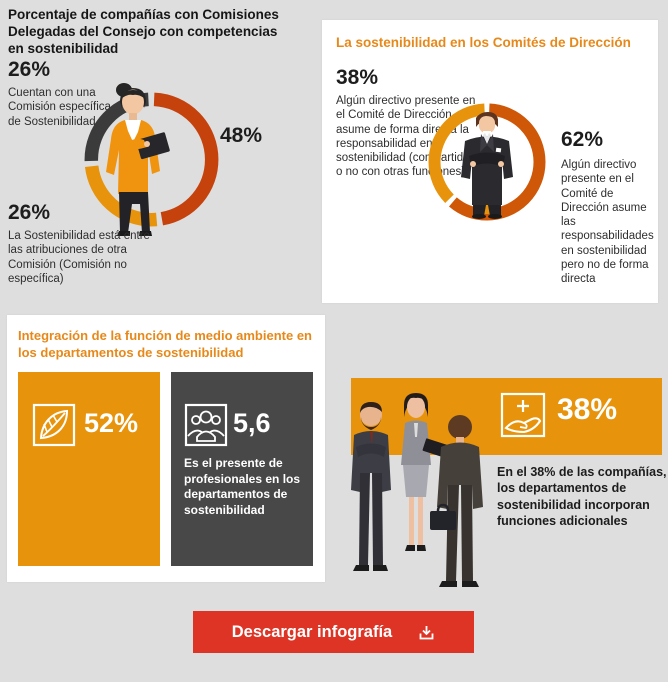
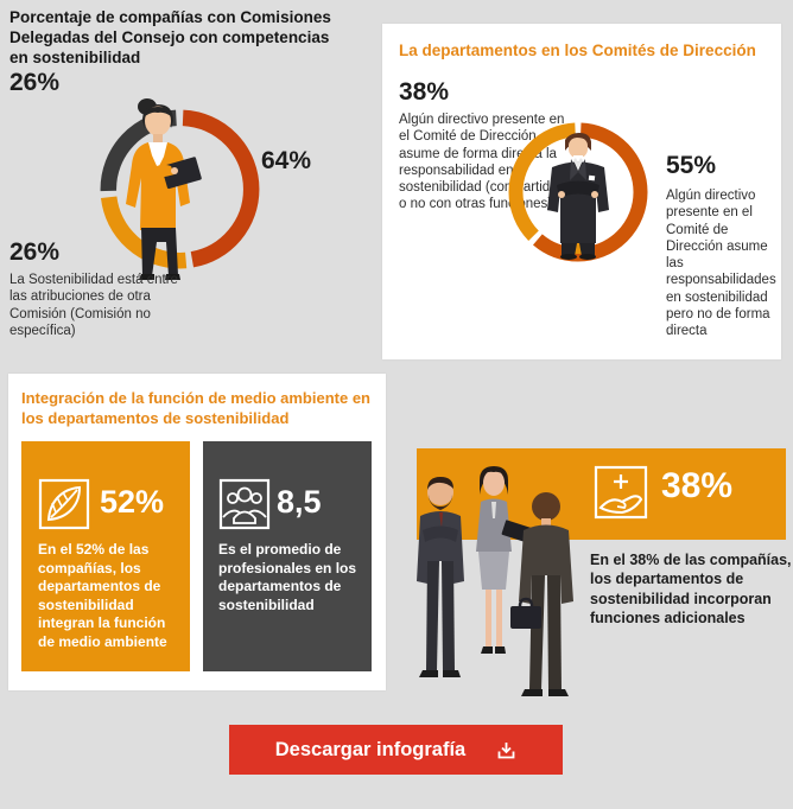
  Porcentaje de compañías con Comisiones Delegadas del Consejo con competencias en sostenibilidad
  26%
- Cuentan con una Comisión específica de Sostenibilidad
- 48%
+ 64%
  26%
  La Sostenibilidad está entre las atribuciones de otra Comisión (Comisión no específica)
- La sostenibilidad en los Comités de Dirección
+ La departamentos en los Comités de Dirección
  38%
  Algún directivo presente en el Comité de Dirección asume de forma dir la responsabilidad en sostenibilidad (coartid o no con otras funnes
- 62%
+ 55%
  Algún directivo presente en el Comité de Dirección asume las responsabilidades en sostenibilidad pero no de forma directa
  Integración de la función de medio ambiente en los departamentos de sostenibilidad
  52%
+ En el 52% de las compañías, los departamentos de sostenibilidad integran la función de medio ambiente
- 5,6
+ 8,5
- Es el presente de profesionales en los departamentos de sostenibilidad
+ Es el promedio de profesionales en los departamentos de sostenibilidad
  38%
  En el 38% de las compañías, los departamentos de sostenibilidad incorporan funciones adicionales
  Descargar infografía
